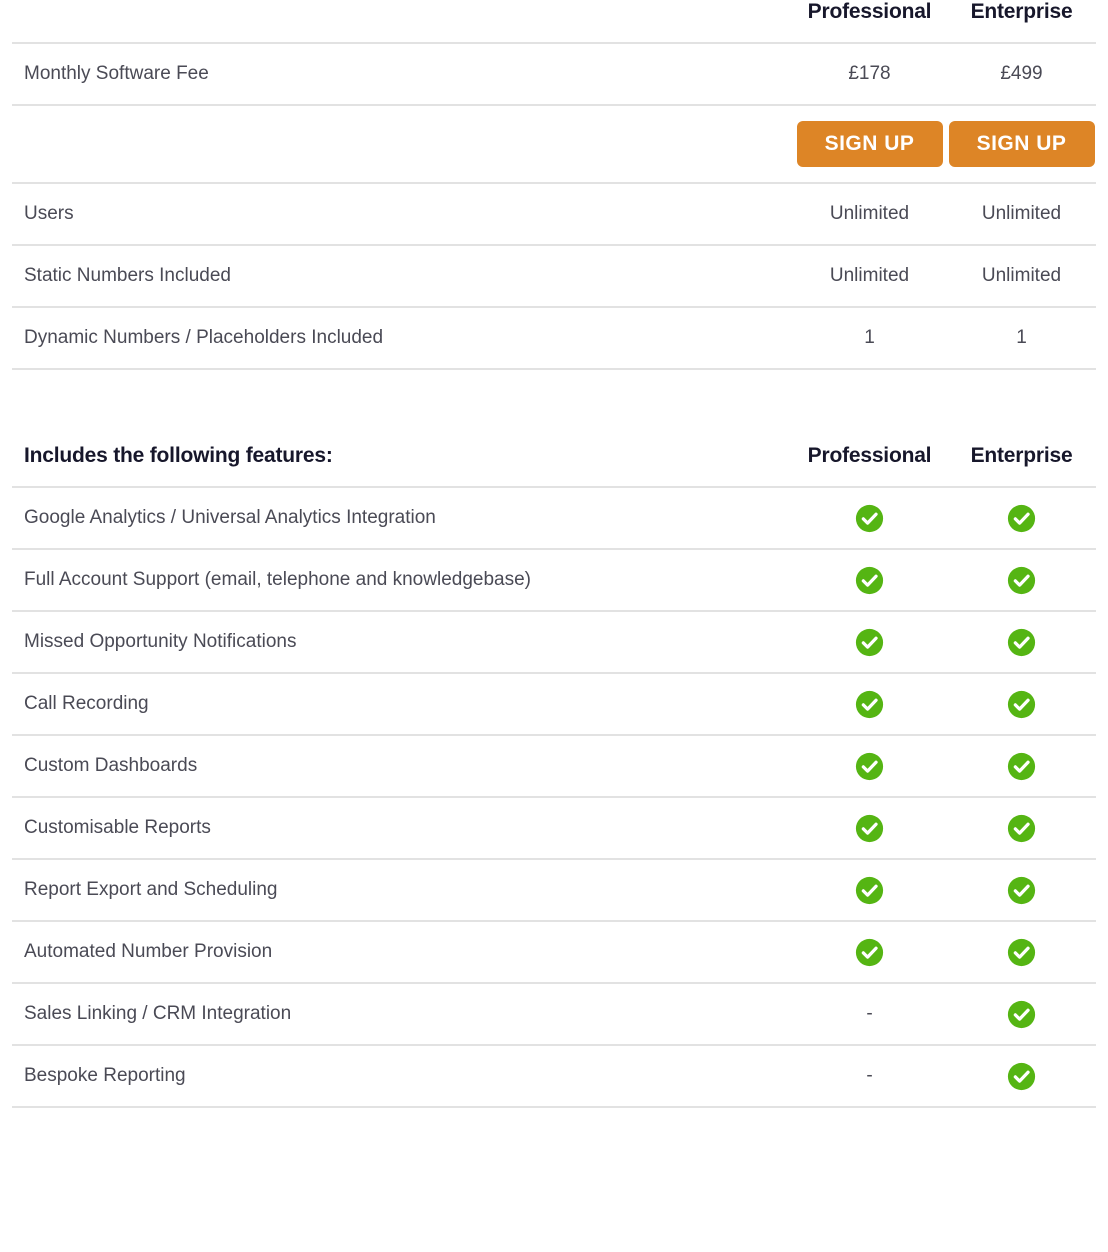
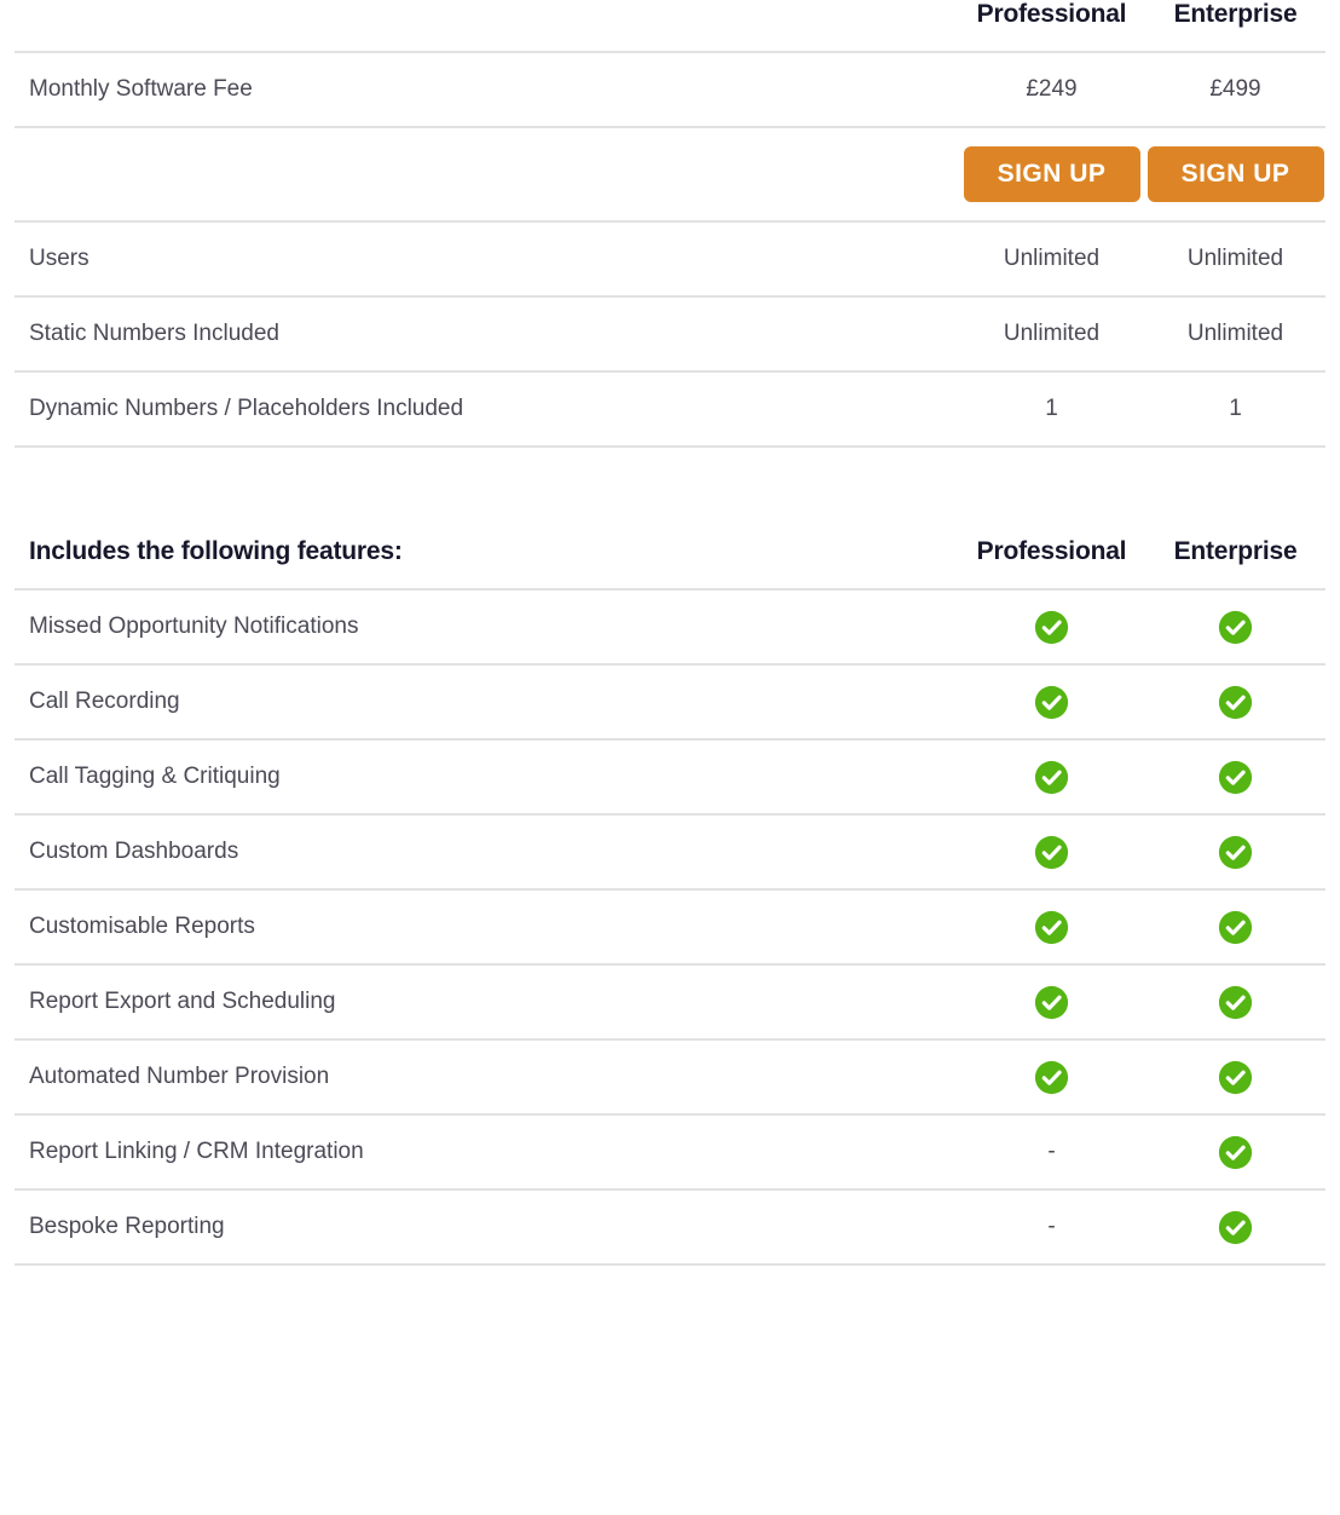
  	Professional	Enterprise
- Monthly Software Fee	£178	£499
+ Monthly Software Fee	£249	£499
  	SIGN UP	SIGN UP
  Users	Unlimited	Unlimited
  Static Numbers Included	Unlimited	Unlimited
  Dynamic Numbers / Placeholders Included	1	1
  Includes the following features:	Professional	Enterprise
- Google Analytics / Universal Analytics Integration
- Full Account Support (email, telephone and knowledgebase)
  Missed Opportunity Notifications
  Call Recording
+ Call Tagging & Critiquing
  Custom Dashboards
  Customisable Reports
  Report Export and Scheduling
  Automated Number Provision
- Sales Linking / CRM Integration	-
+ Report Linking / CRM Integration	-
  Bespoke Reporting	-
